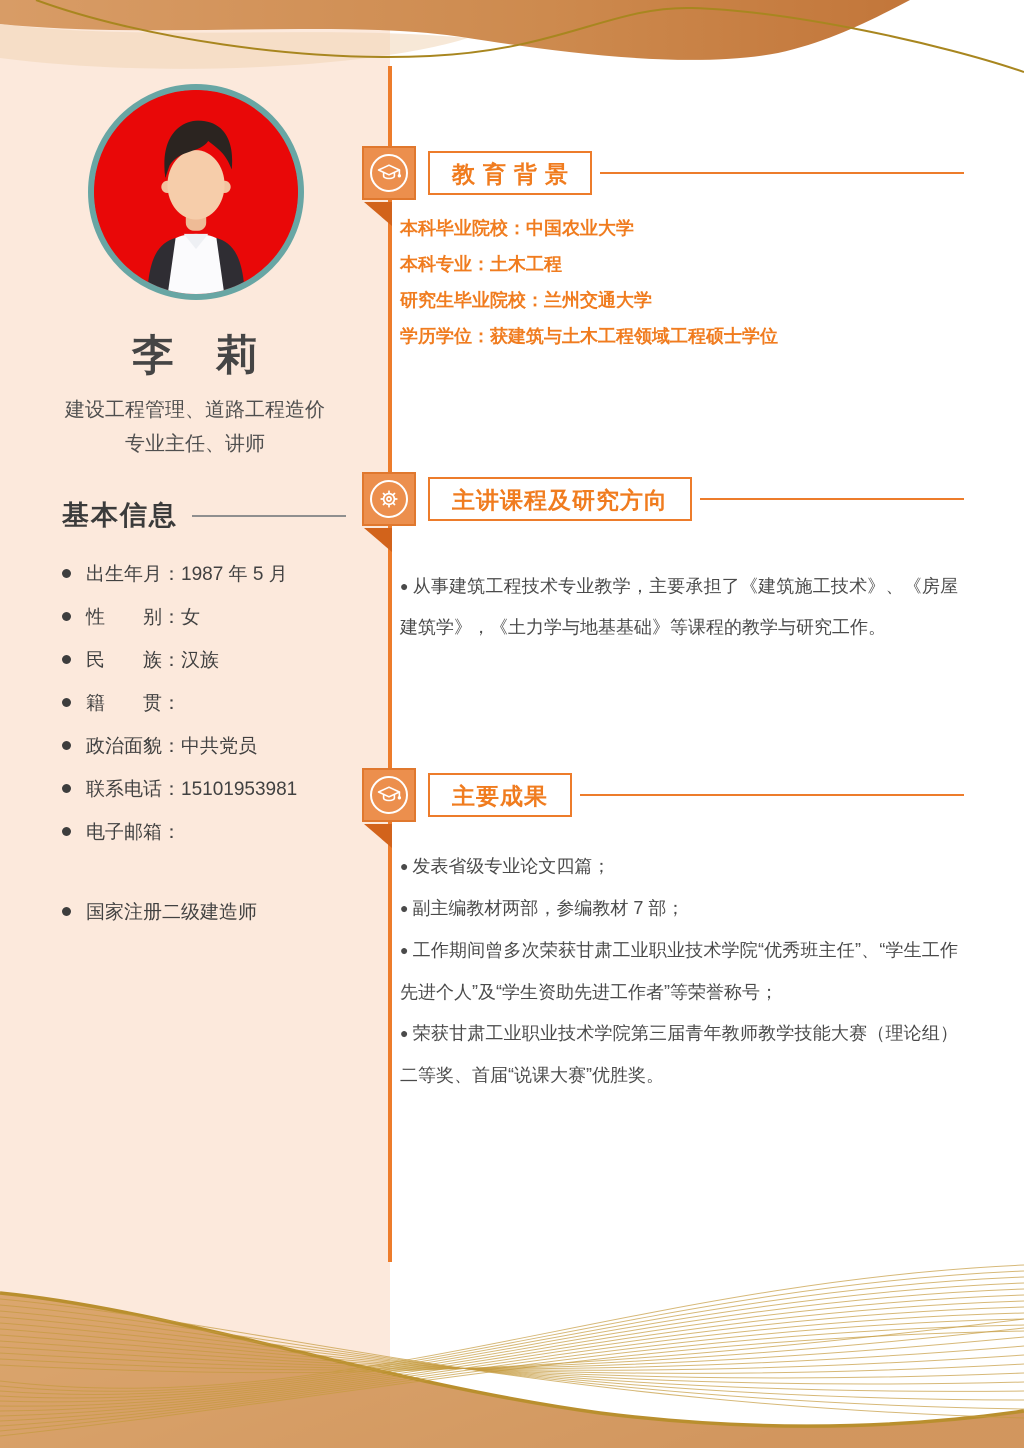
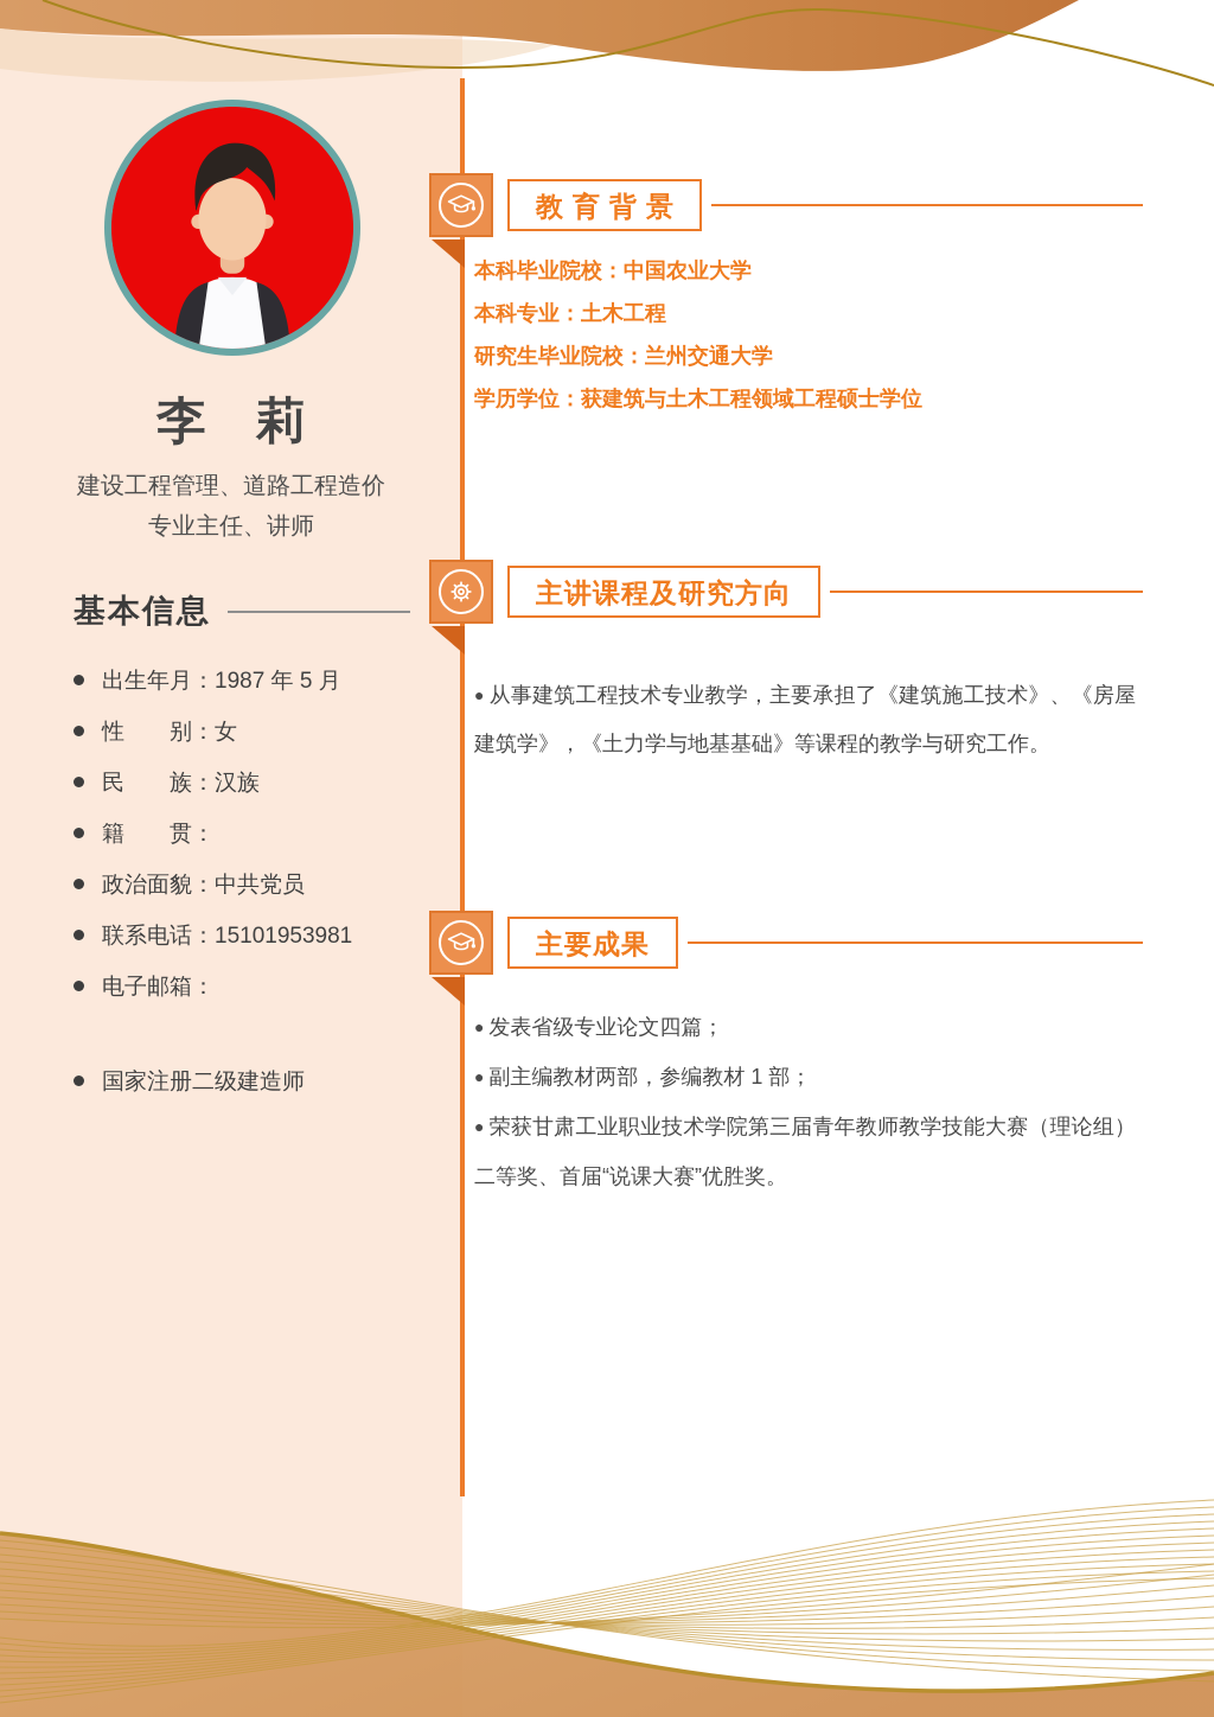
  李 莉
  建设工程管理、道路工程造价
  专业主任、讲师
  基本信息
  出生年月：1987 年 5 月
  性 别：女
  民 族：汉族
  籍 贯：
  政治面貌：中共党员
  联系电话：15101953981
  电子邮箱：
  国家注册二级建造师
  教育背景
  本科毕业院校：中国农业大学
  本科专业：土木工程
  研究生毕业院校：兰州交通大学
  学历学位：获建筑与土木工程领域工程硕士学位
  主讲课程及研究方向
  从事建筑工程技术专业教学，主要承担了《建筑施工技术》、《房屋建筑学》，《土力学与地基基础》等课程的教学与研究工作。
  主要成果
  发表省级专业论文四篇；
- 副主编教材两部，参编教材 7 部；
+ 副主编教材两部，参编教材 1 部；
- 工作期间曾多次荣获甘肃工业职业技术学院“优秀班主任”、“学生工作先进个人”及“学生资助先进工作者”等荣誉称号；
  荣获甘肃工业职业技术学院第三届青年教师教学技能大赛（理论组）二等奖、首届“说课大赛”优胜奖。
